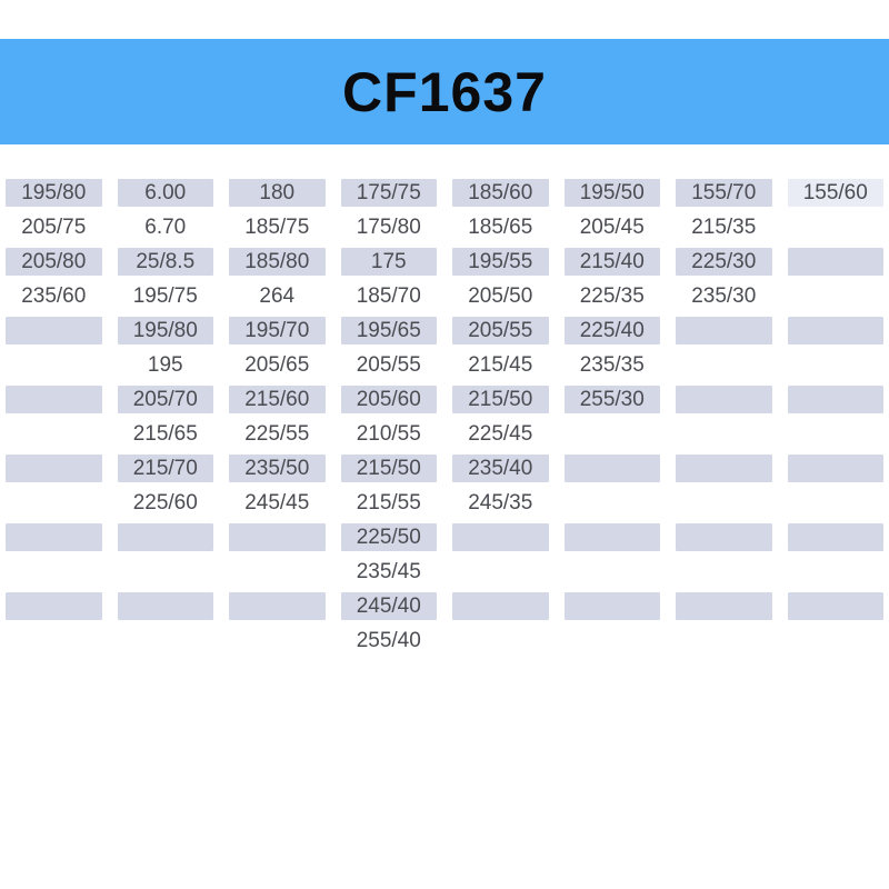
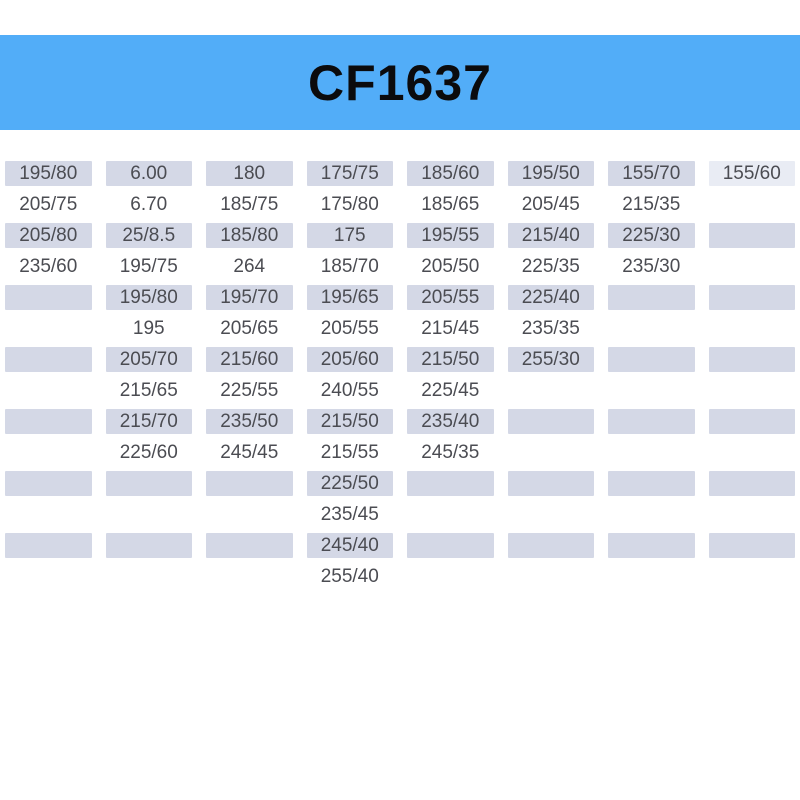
  CF1637
  195/80
  6.00
  180
  175/75
  185/60
  195/50
  155/70
  155/60
  205/75
  6.70
  185/75
  175/80
  185/65
  205/45
  215/35
  205/80
  25/8.5
  185/80
  175
  195/55
  215/40
  225/30
  235/60
  195/75
  264
  185/70
  205/50
  225/35
  235/30
  195/80
  195/70
  195/65
  205/55
  225/40
  195
  205/65
  205/55
  215/45
  235/35
  205/70
  215/60
  205/60
  215/50
  255/30
  215/65
  225/55
- 210/55
+ 240/55
  225/45
  215/70
  235/50
  215/50
  235/40
  225/60
  245/45
  215/55
  245/35
  225/50
  235/45
  245/40
  255/40
